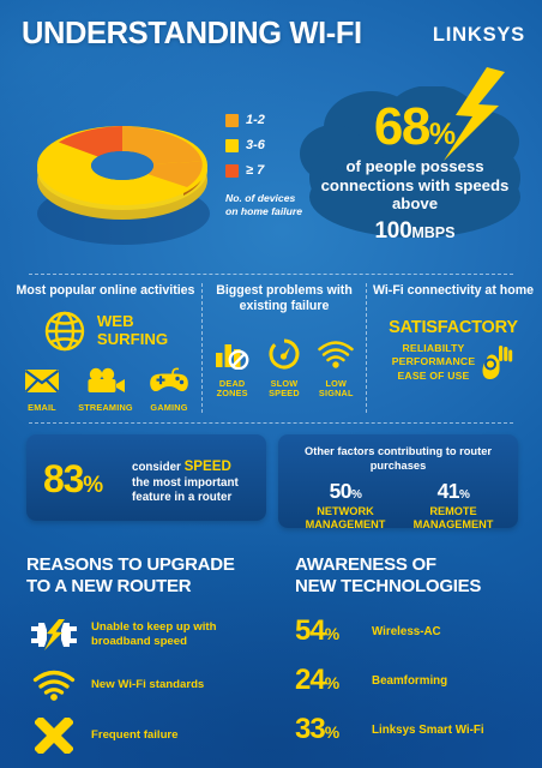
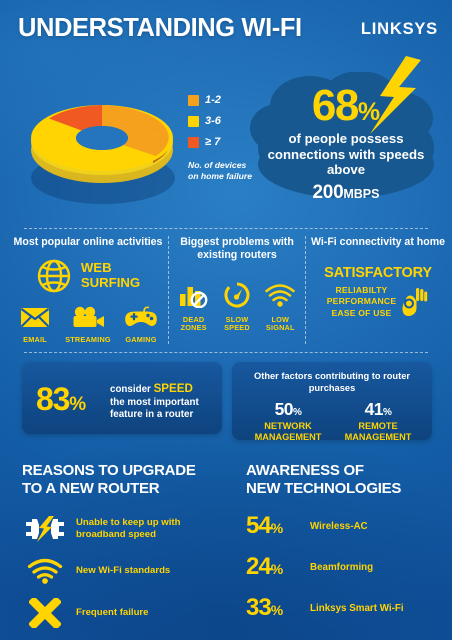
  UNDERSTANDING WI-FI
  LINKSYS
  1-2
  3-6
  ≥ 7
  No. of devices on home failure
  68%
  of people possess connections with speeds above
- 100MBPS
+ 200MBPS
  Most popular online activities
  WEB
  SURFING
  EMAIL
  STREAMING
  GAMING
- Biggest problems with existing failure
+ Biggest problems with existing routers
  DEAD
  ZONES
  SLOW
  SPEED
  LOW
  SIGNAL
  Wi-Fi connectivity at home
  SATISFACTORY
  RELIABILTY
  PERFORMANCE
  EASE OF USE
  83%
  consider SPEED
  the most important feature in a router
  Other factors contributing to router purchases
  50%
  NETWORK
  MANAGEMENT
  41%
  REMOTE
  MANAGEMENT
  REASONS TO UPGRADE
  TO A NEW ROUTER
  Unable to keep up with broadband speed
  New Wi-Fi standards
  Frequent failure
  AWARENESS OF
  NEW TECHNOLOGIES
  54%
  Wireless-AC
  24%
  Beamforming
  33%
  Linksys Smart Wi-Fi
